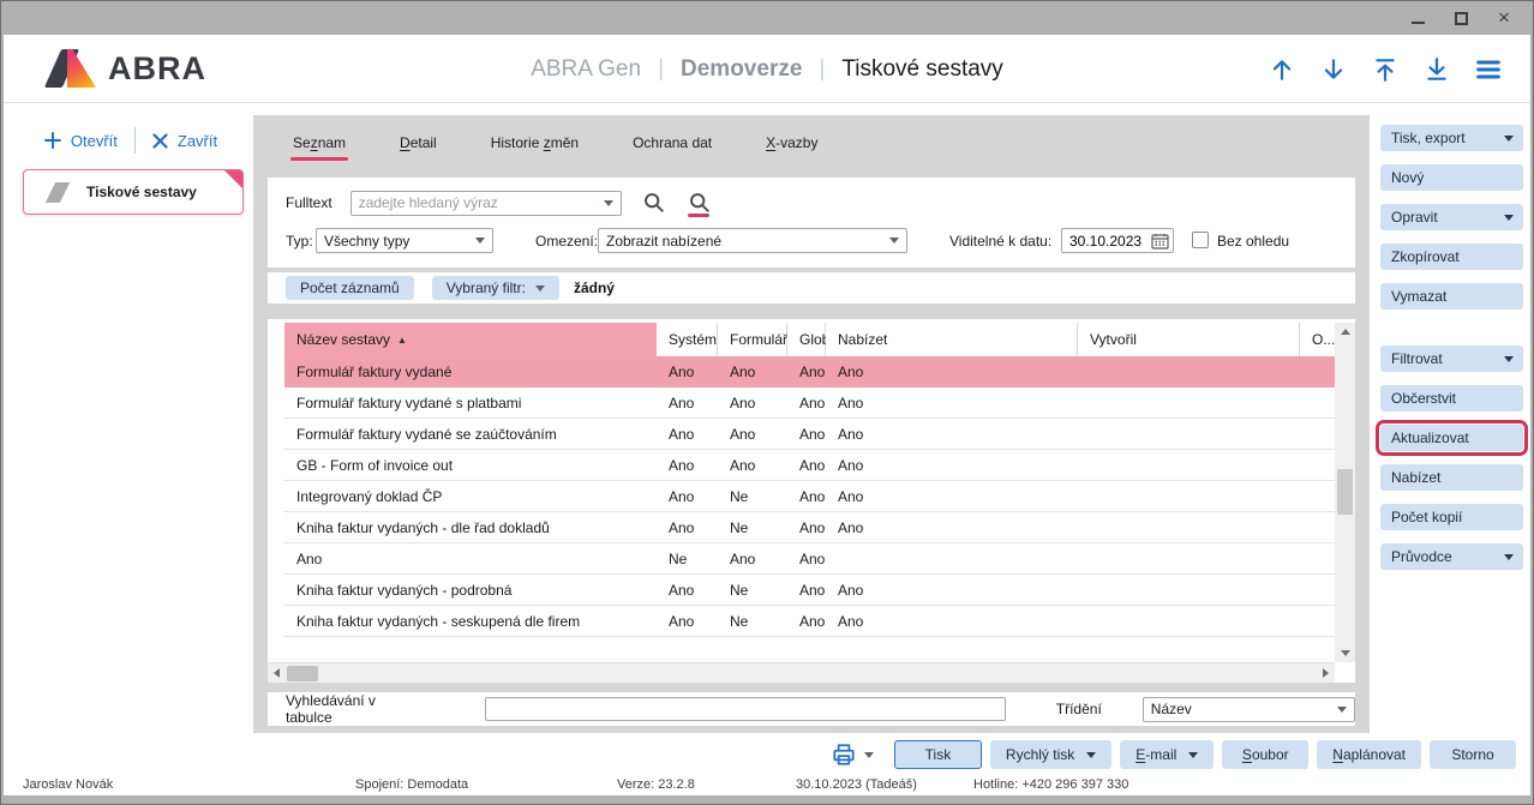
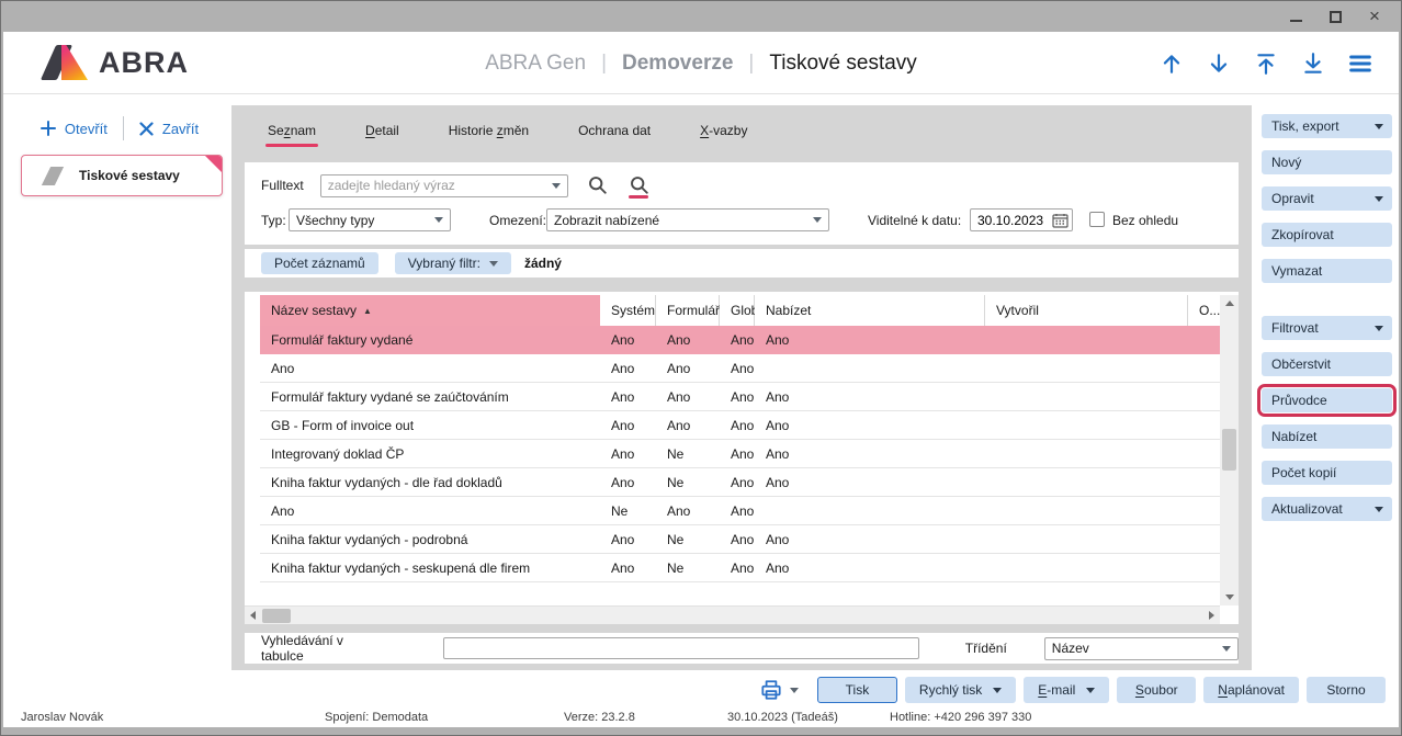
  ×
  ABRA
  ABRA Gen
  |
  Demoverze
  |
  Tiskové sestavy
  Otevřít
  Zavřít
  Tiskové sestavy
  Seznam
  Detail
  Historie změn
  Ochrana dat
  X-vazby
  Fulltext
  zadejte hledaný výraz
  Typ:
  Všechny typy
  Omezení:
  Zobrazit nabízené
  Viditelné k datu:
  30.10.2023
  Bez ohledu
  Počet záznamů
  Vybraný filtr:
  žádný
  Název sestavy
  ▲
  Formulář
  Nabízet
  Vytvořil
  O...
  Formulář faktury vydané
  Ano
  Ano
  Ano
  Ano
- Formulář faktury vydané s platbami
  Ano
  Ano
  Ano
  Ano
  Formulář faktury vydané se zaúčtováním
  Ano
  Ano
  Ano
  Ano
  GB - Form of invoice out
  Ano
  Ano
  Ano
  Ano
  Integrovaný doklad ČP
  Ano
  Ne
  Ano
  Ano
  Kniha faktur vydaných - dle řad dokladů
  Ano
  Ne
  Ano
  Ano
  Ano
  Ne
  Ano
  Ano
  Kniha faktur vydaných - podrobná
  Ano
  Ne
  Ano
  Ano
  Kniha faktur vydaných - seskupená dle firem
  Ano
  Ne
  Ano
  Ano
  Vyhledávání v tabulce
  Třídění
  Název
  Tisk, export
  Nový
  Opravit
  Zkopírovat
  Vymazat
  Filtrovat
  Občerstvit
- Aktualizovat
+ Průvodce
  Nabízet
  Počet kopií
- Průvodce
+ Aktualizovat
  Tisk
  Rychlý tisk
  E-mail
  Soubor
  Naplánovat
  Storno
  Jaroslav Novák
  Spojení: Demodata
  Verze: 23.2.8
  30.10.2023 (Tadeáš)
  Hotline: +420 296 397 330
